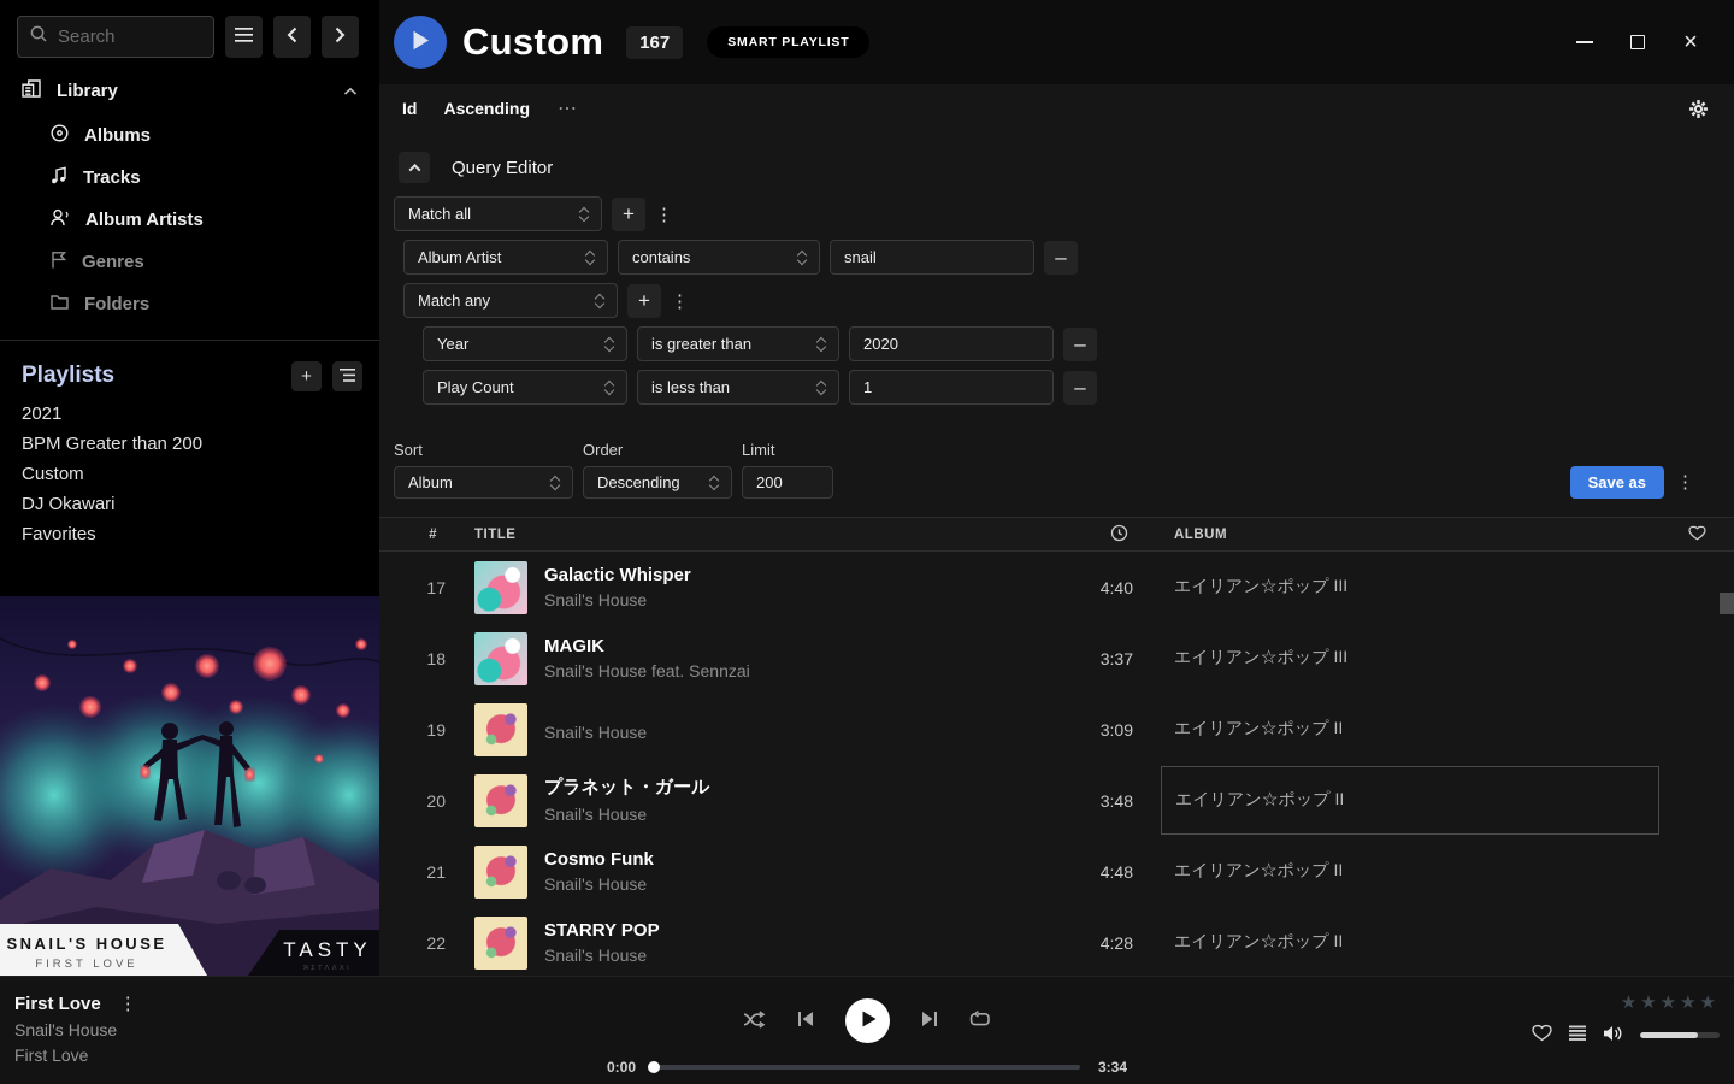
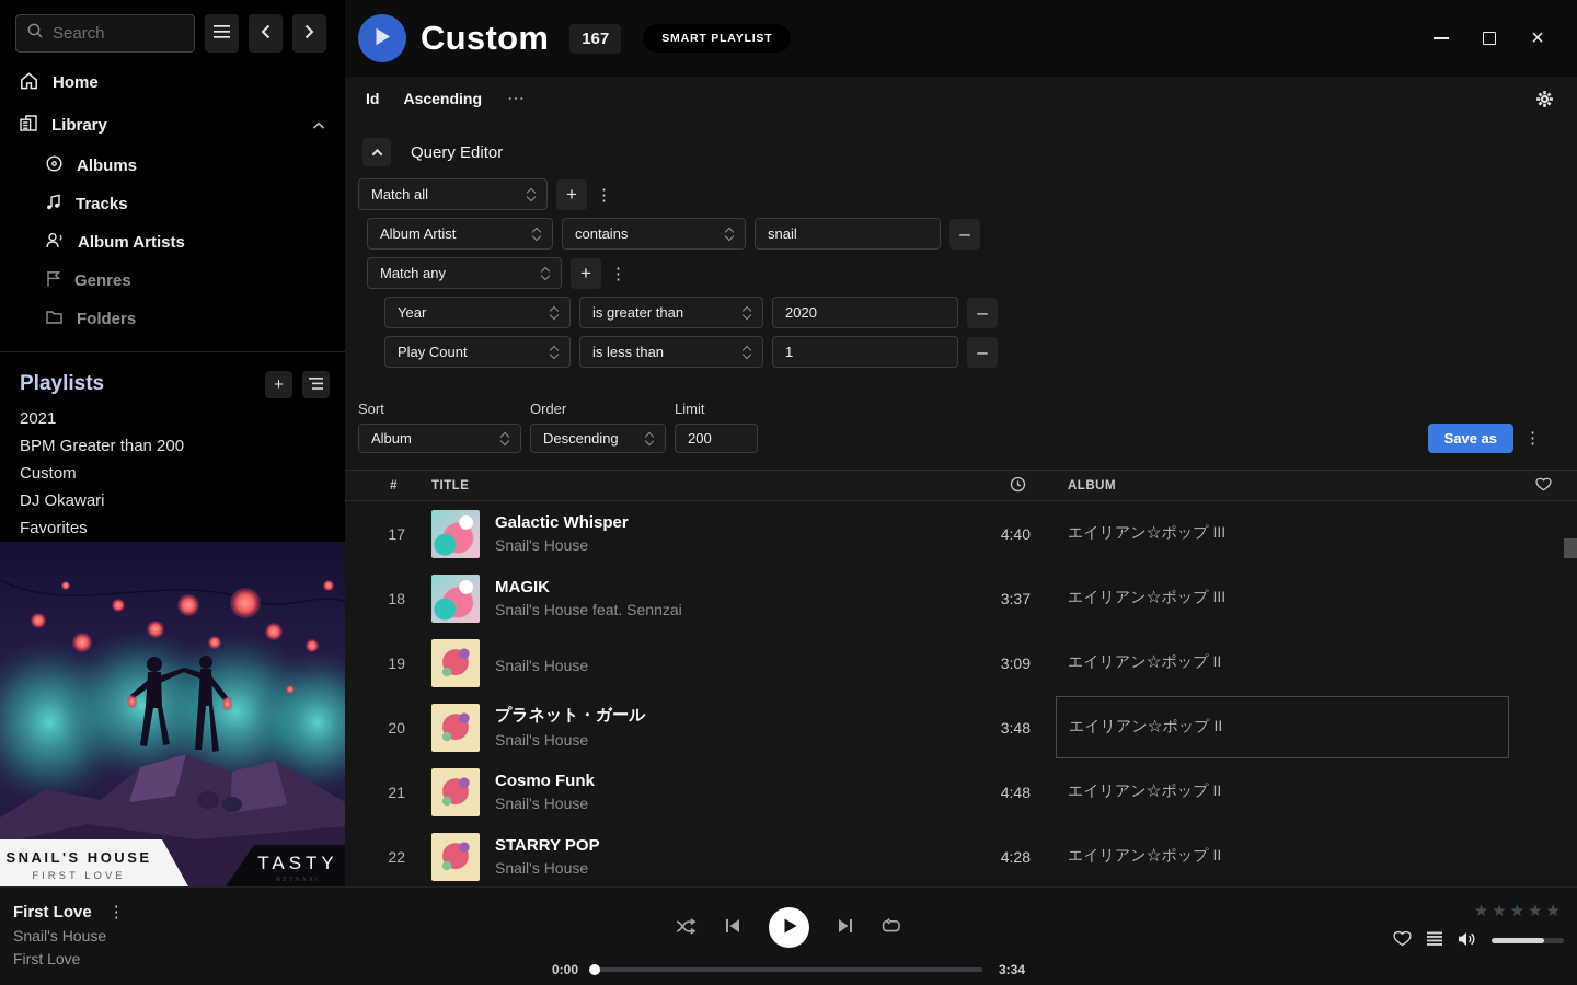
  Search
+ Home
  Library
  Albums
  Tracks
  Album Artists
  Genres
  Folders
  Playlists
  +
  2021
  BPM Greater than 200
  Custom
  DJ Okawari
  Favorites
  SNAIL'S HOUSE
  FIRST LOVE
  TASTY
  Custom
  167
  SMART PLAYLIST
  ×
  Id
  Ascending
  ⋯
  Query Editor
  Match all
  +
  ⋮
  Album Artist
  contains
  snail
  –
  Match any
  +
  ⋮
  Year
  is greater than
  2020
  –
  Play Count
  is less than
  1
  –
  Sort
  Album
  Order
  Descending
  Limit
  200
  Save as
  ⋮
  #
  TITLE
  ALBUM
  17
  Galactic Whisper
  Snail's House
  4:40
  エイリアン☆ポップ III
  18
  MAGIK
  Snail's House feat. Sennzai
  3:37
  エイリアン☆ポップ III
  19
  Snail's House
  3:09
  エイリアン☆ポップ II
  20
  プラネット・ガール
  Snail's House
  3:48
  エイリアン☆ポップ II
  21
  Cosmo Funk
  Snail's House
  4:48
  エイリアン☆ポップ II
  22
  STARRY POP
  Snail's House
  4:28
  エイリアン☆ポップ II
  First Love
  ⋮
  Snail's House
  First Love
  0:00
  3:34
  ★★★★★
